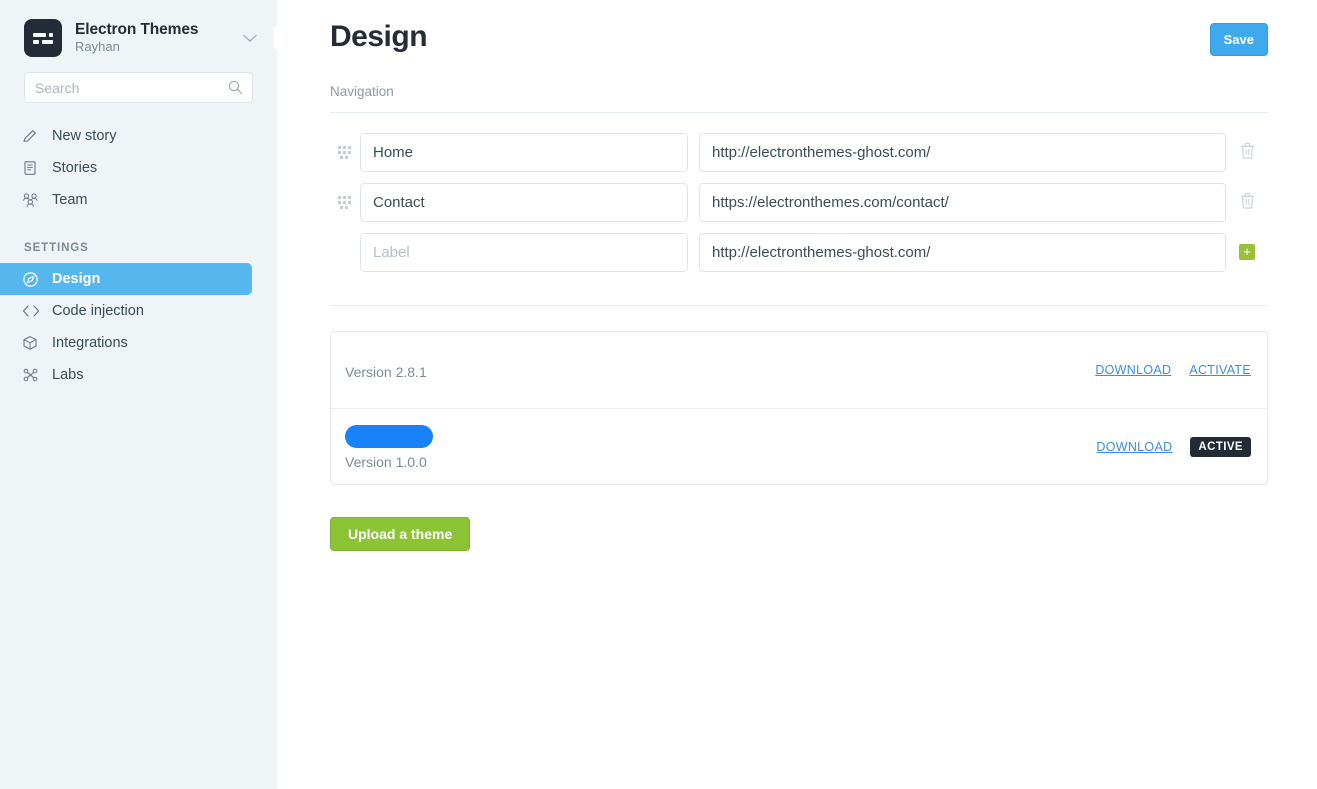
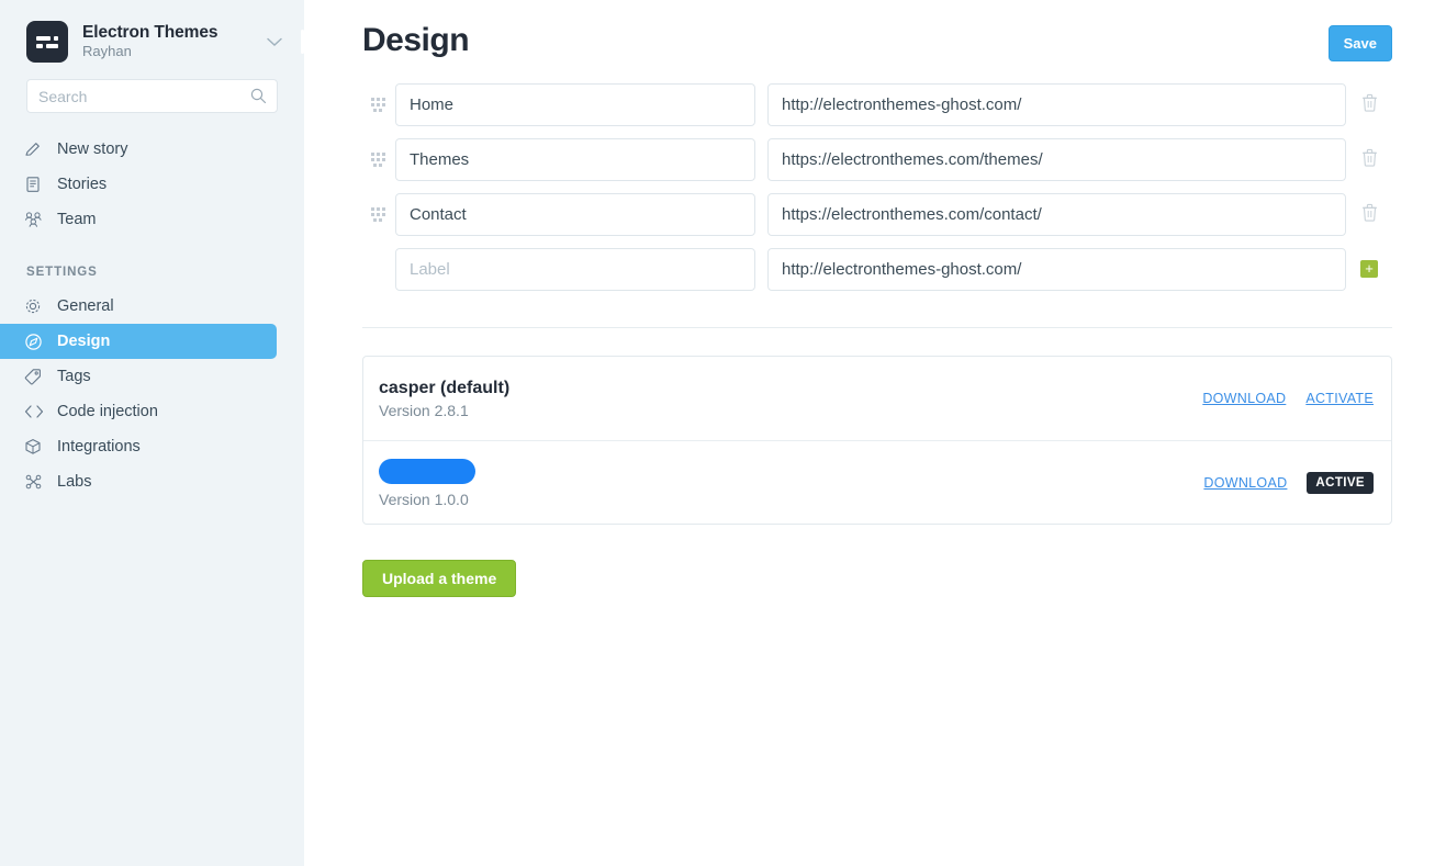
  Electron Themes
  Rayhan
  Search
  New story
  Stories
  Team
  SETTINGS
+ General
  Design
+ Tags
  Code injection
  Integrations
  Labs
  Design
  Save
- Navigation
  Home
  http://electronthemes-ghost.com/
+ Themes
+ https://electronthemes.com/themes/
  Contact
  https://electronthemes.com/contact/
  Label
  http://electronthemes-ghost.com/
  +
+ casper (default)
  Version 2.8.1
  DOWNLOAD
  ACTIVATE
  Version 1.0.0
  DOWNLOAD
  ACTIVE
  Upload a theme
